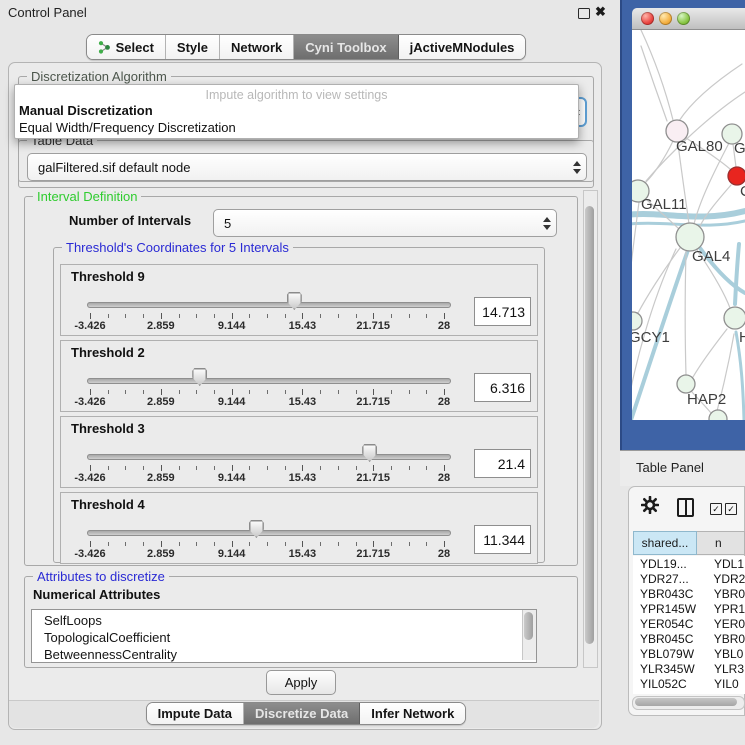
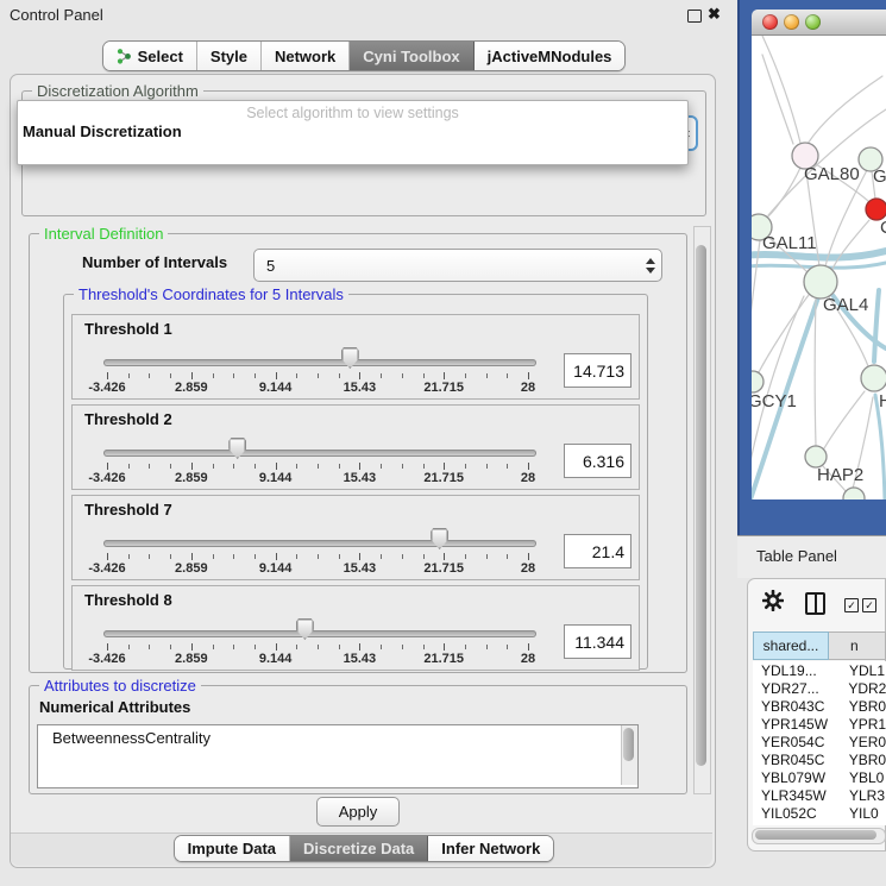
  Control Panel
  ✖
  Select
  Style
  Network
  Cyni Toolbox
  jActiveMNodules
  Discretization Algorithm
- Impute algorithm to view settings
+ Select algorithm to view settings
  Manual Discretization
- Equal Width/Frequency Discretization
- Table Data
- galFiltered.sif default node
  Interval Definition
  Number of Intervals
  5
  Threshold's Coordinates for 5 Intervals
- Threshold 9
+ Threshold 1
  -3.426
  2.859
  9.144
  15.43
  21.715
  28
  14.713
  Threshold 2
  -3.426
  2.859
  9.144
  15.43
  21.715
  28
  6.316
- Threshold 3
+ Threshold 7
  -3.426
  2.859
  9.144
  15.43
  21.715
  28
  21.4
- Threshold 4
+ Threshold 8
  -3.426
  2.859
  9.144
  15.43
  21.715
  28
  11.344
  Attributes to discretize
  Numerical Attributes
- SelfLoops
- TopologicalCoefficient
  BetweennessCentrality
  Apply
  Impute Data
  Discretize Data
  Infer Network
  GAL80
  GAL11
  GAL4
  GCY1
  H
  HAP2
  Table Panel
  ✓
  ✓
  shared...
  n
  YDL19...
  YDL1
  YDR27...
  YDR2
  YBR043C
  YBR0
  YPR145W
  YPR1
  YER054C
  YER0
  YBR045C
  YBR0
  YBL079W
  YBL0
  YLR345W
  YLR3
  YIL052C
  YIL0
